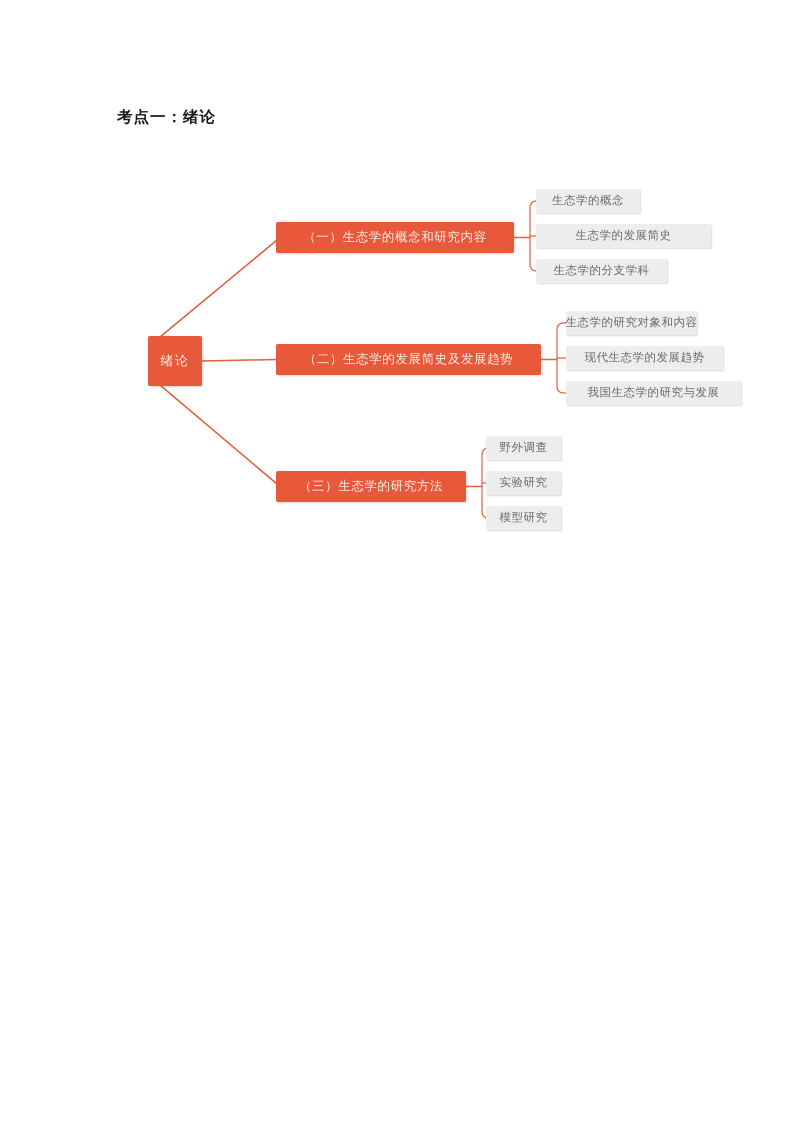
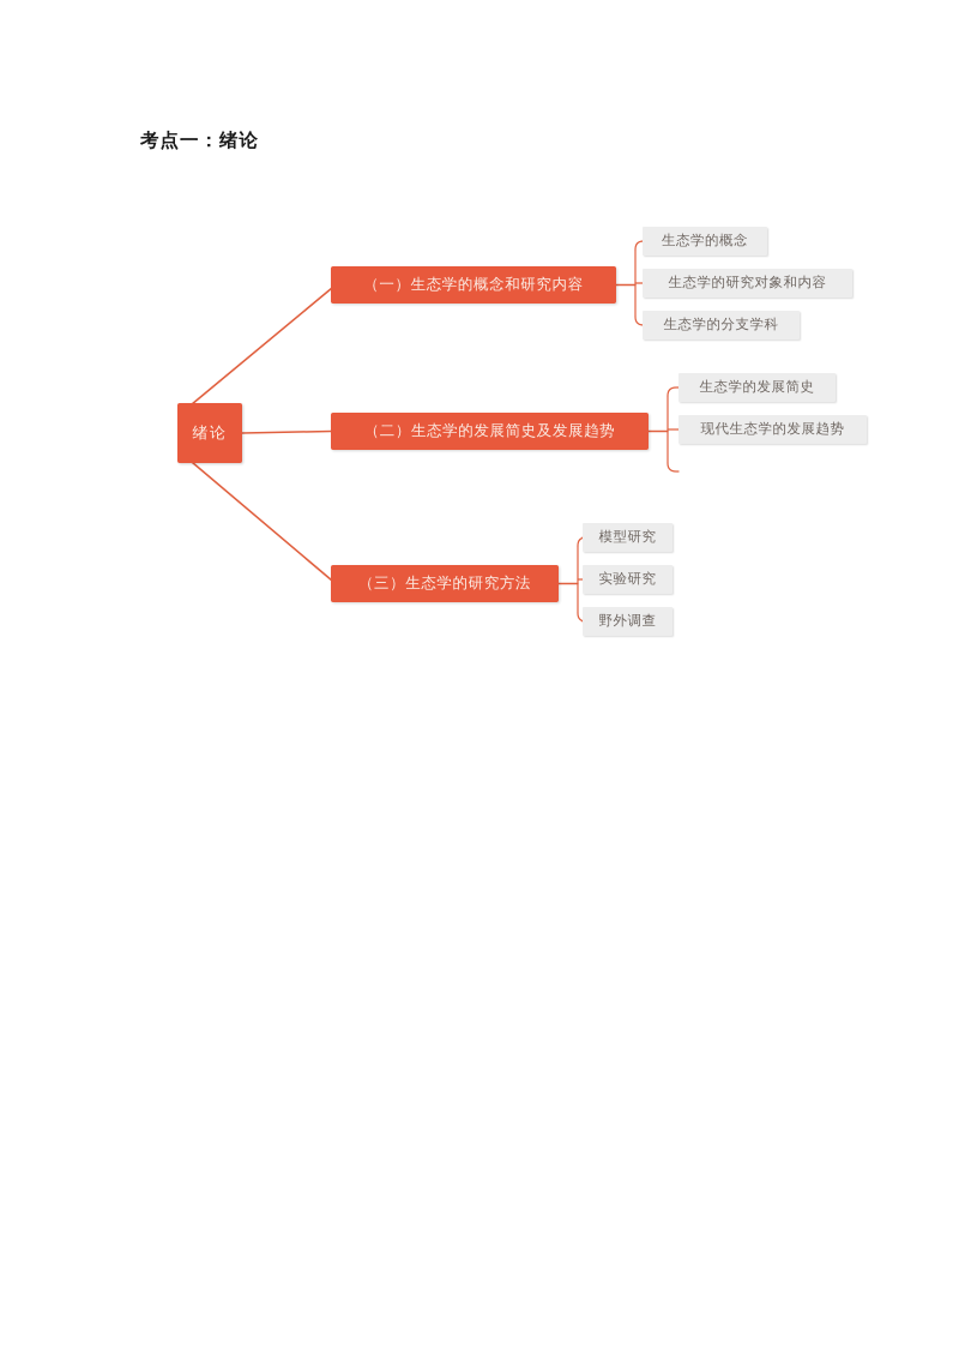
  考点一：绪论
  生态学的概念
- 生态学的发展简史
+ 生态学的研究对象和内容
  生态学的分支学科
  （一）生态学的概念和研究内容
- 生态学的研究对象和内容
+ 生态学的发展简史
  现代生态学的发展趋势
- 我国生态学的研究与发展
  （二）生态学的发展简史及发展趋势
- 野外调查
+ 模型研究
  实验研究
- 模型研究
+ 野外调查
  （三）生态学的研究方法
  绪论
